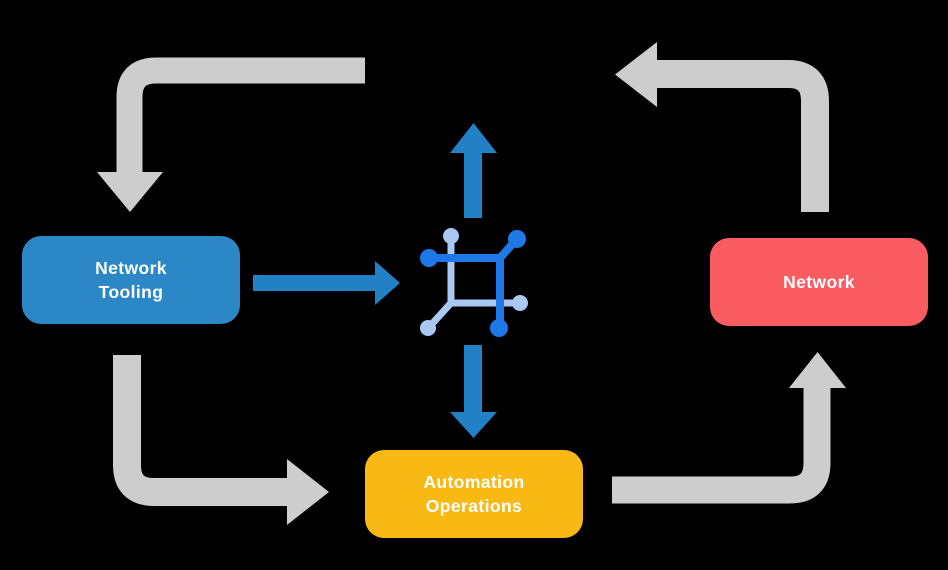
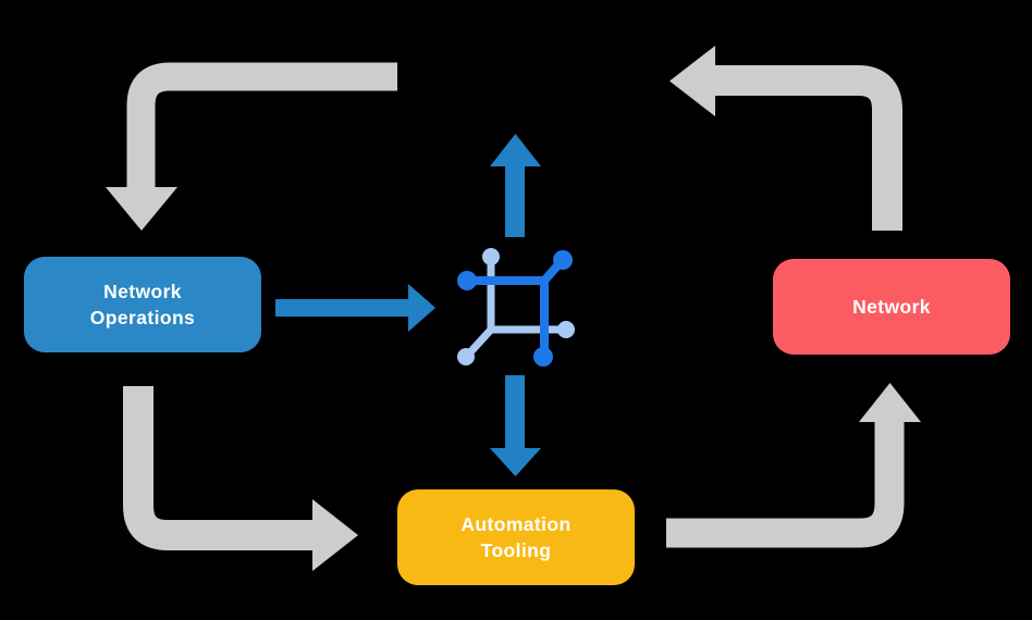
  Network
- Tooling
+ Operations
  Network
  Automation
- Operations
+ Tooling
